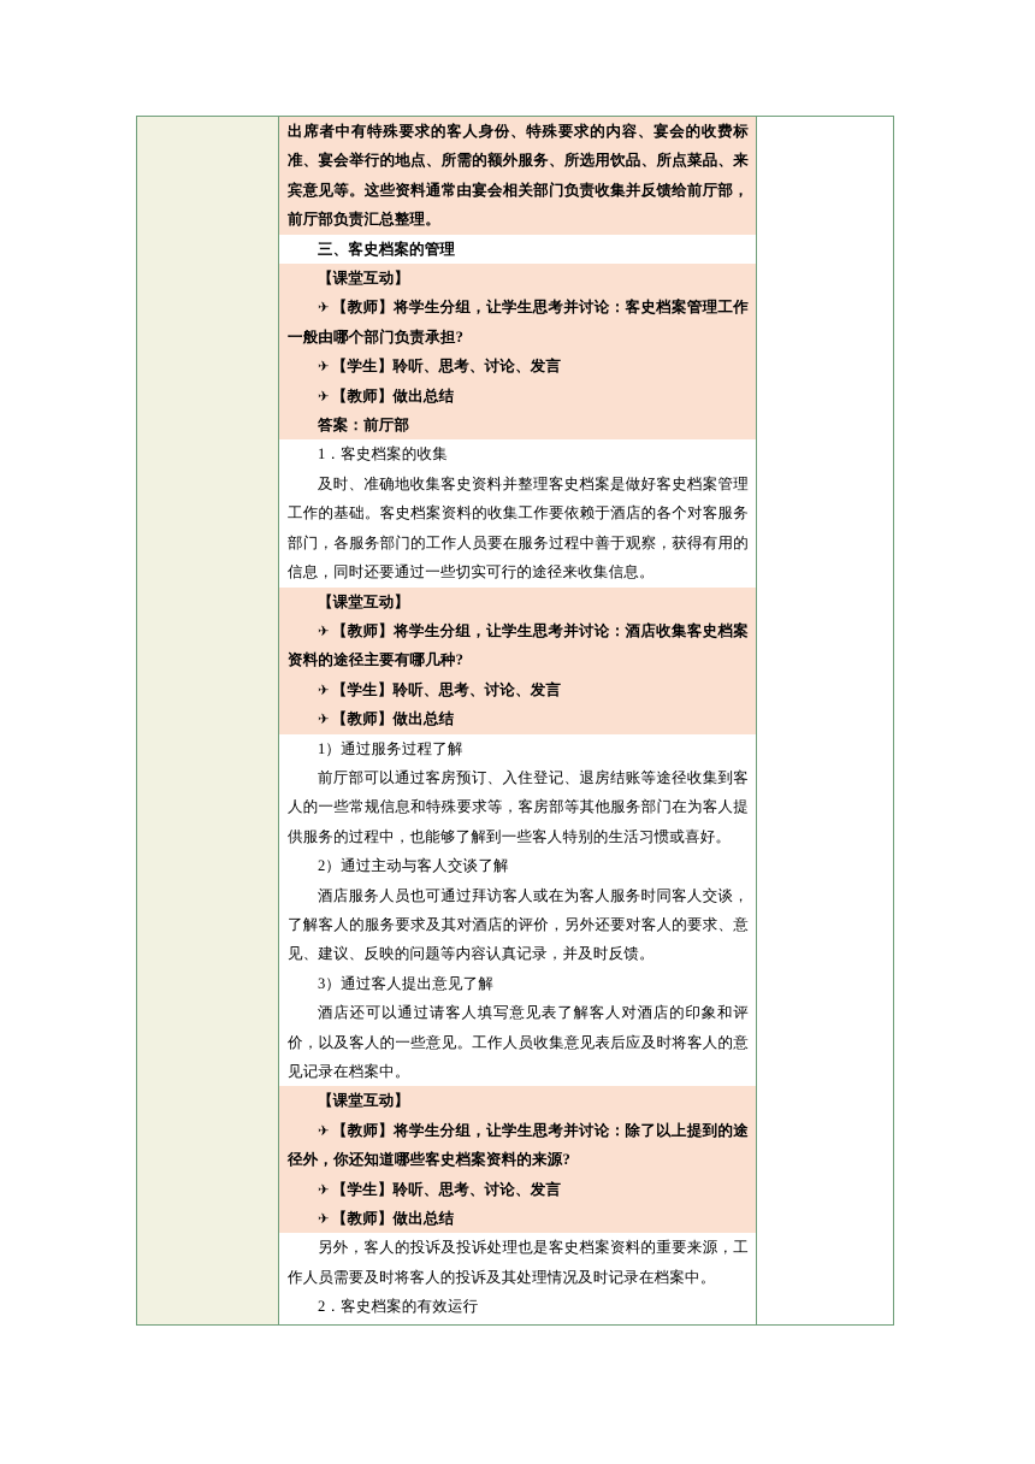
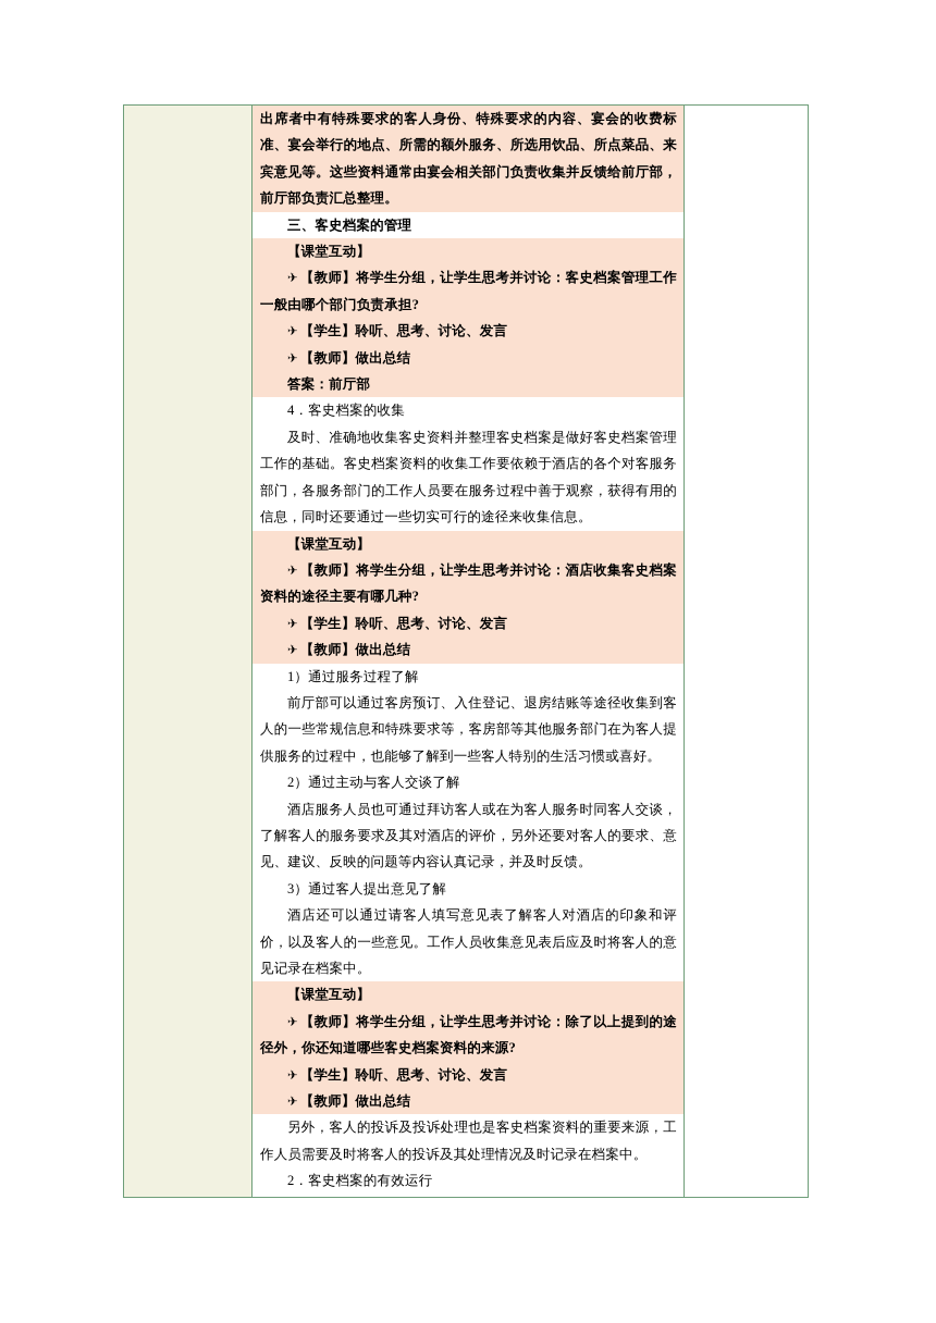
- 	出席者中有特殊要求的客人身份、特殊要求的内容、宴会的收费标准、宴会举行的地点、所需的额外服务、所选用饮品、所点菜品、来宾意见等。这些资料通常由宴会相关部门负责收集并反馈给前厅部，前厅部负责汇总整理。 三、客史档案的管理 【课堂互动】 ✈ 【教师】将学生分组，让学生思考并讨论：客史档案管理工作一般由哪个部门负责承担? ✈ 【学生】聆听、思考、讨论、发言 ✈ 【教师】做出总结 答案：前厅部 1．客史档案的收集 及时、准确地收集客史资料并整理客史档案是做好客史档案管理工作的基础。客史档案资料的收集工作要依赖于酒店的各个对客服务部门，各服务部门的工作人员要在服务过程中善于观察，获得有用的信息，同时还要通过一些切实可行的途径来收集信息。 【课堂互动】 ✈ 【教师】将学生分组，让学生思考并讨论：酒店收集客史档案资料的途径主要有哪几种? ✈ 【学生】聆听、思考、讨论、发言 ✈ 【教师】做出总结 1）通过服务过程了解 前厅部可以通过客房预订、入住登记、退房结账等途径收集到客人的一些常规信息和特殊要求等，客房部等其他服务部门在为客人提供服务的过程中，也能够了解到一些客人特别的生活习惯或喜好。 2）通过主动与客人交谈了解 酒店服务人员也可通过拜访客人或在为客人服务时同客人交谈，了解客人的服务要求及其对酒店的评价，另外还要对客人的要求、意见、建议、反映的问题等内容认真记录，并及时反馈。 3）通过客人提出意见了解 酒店还可以通过请客人填写意见表了解客人对酒店的印象和评价，以及客人的一些意见。工作人员收集意见表后应及时将客人的意见记录在档案中。 【课堂互动】 ✈ 【教师】将学生分组，让学生思考并讨论：除了以上提到的途径外，你还知道哪些客史档案资料的来源? ✈ 【学生】聆听、思考、讨论、发言 ✈ 【教师】做出总结 另外，客人的投诉及投诉处理也是客史档案资料的重要来源，工作人员需要及时将客人的投诉及其处理情况及时记录在档案中。 2．客史档案的有效运行
+ 	出席者中有特殊要求的客人身份、特殊要求的内容、宴会的收费标准、宴会举行的地点、所需的额外服务、所选用饮品、所点菜品、来宾意见等。这些资料通常由宴会相关部门负责收集并反馈给前厅部，前厅部负责汇总整理。 三、客史档案的管理 【课堂互动】 ✈ 【教师】将学生分组，让学生思考并讨论：客史档案管理工作一般由哪个部门负责承担? ✈ 【学生】聆听、思考、讨论、发言 ✈ 【教师】做出总结 答案：前厅部 4．客史档案的收集 及时、准确地收集客史资料并整理客史档案是做好客史档案管理工作的基础。客史档案资料的收集工作要依赖于酒店的各个对客服务部门，各服务部门的工作人员要在服务过程中善于观察，获得有用的信息，同时还要通过一些切实可行的途径来收集信息。 【课堂互动】 ✈ 【教师】将学生分组，让学生思考并讨论：酒店收集客史档案资料的途径主要有哪几种? ✈ 【学生】聆听、思考、讨论、发言 ✈ 【教师】做出总结 1）通过服务过程了解 前厅部可以通过客房预订、入住登记、退房结账等途径收集到客人的一些常规信息和特殊要求等，客房部等其他服务部门在为客人提供服务的过程中，也能够了解到一些客人特别的生活习惯或喜好。 2）通过主动与客人交谈了解 酒店服务人员也可通过拜访客人或在为客人服务时同客人交谈，了解客人的服务要求及其对酒店的评价，另外还要对客人的要求、意见、建议、反映的问题等内容认真记录，并及时反馈。 3）通过客人提出意见了解 酒店还可以通过请客人填写意见表了解客人对酒店的印象和评价，以及客人的一些意见。工作人员收集意见表后应及时将客人的意见记录在档案中。 【课堂互动】 ✈ 【教师】将学生分组，让学生思考并讨论：除了以上提到的途径外，你还知道哪些客史档案资料的来源? ✈ 【学生】聆听、思考、讨论、发言 ✈ 【教师】做出总结 另外，客人的投诉及投诉处理也是客史档案资料的重要来源，工作人员需要及时将客人的投诉及其处理情况及时记录在档案中。 2．客史档案的有效运行
